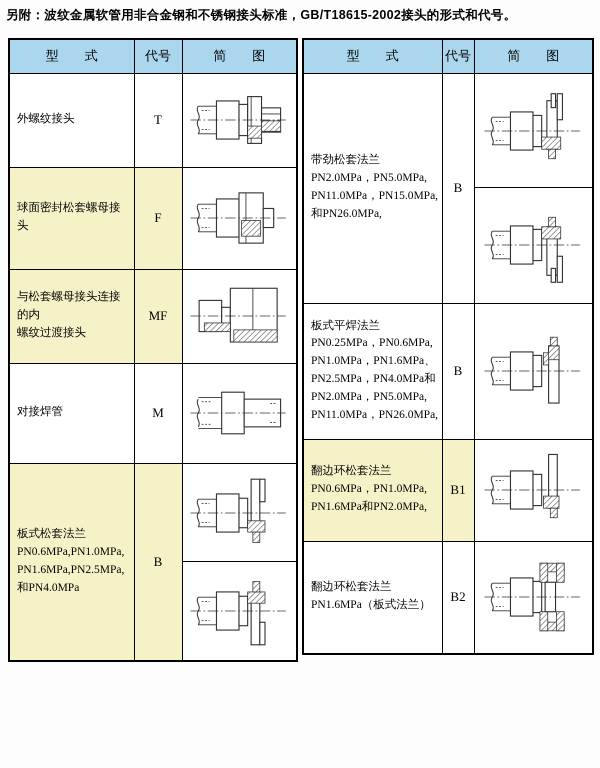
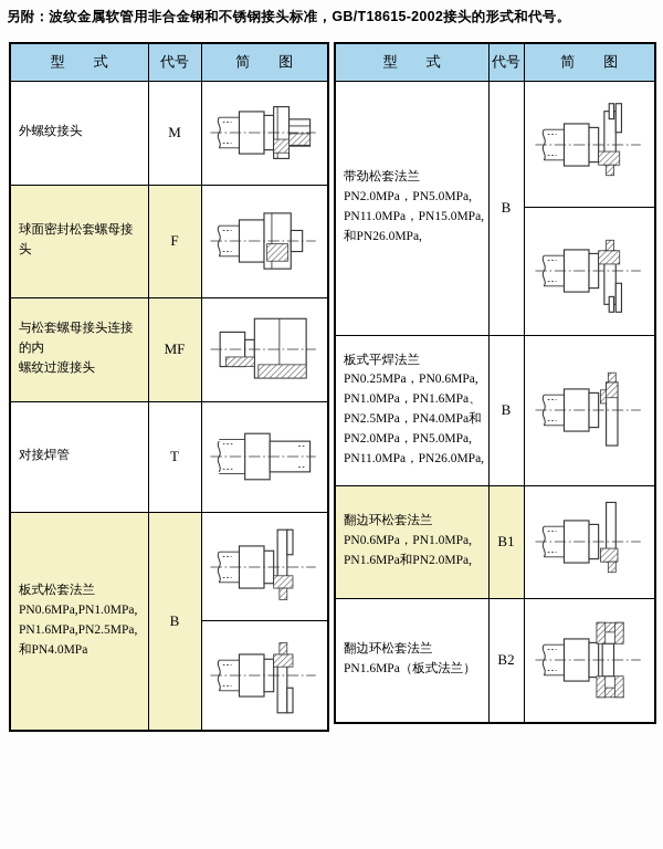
  另附：波纹金属软管用非合金钢和不锈钢接头标准，GB/T18615-2002接头的形式和代号。
  型 式	代号	简 图
- 外螺纹接头	T
+ 外螺纹接头	M
  球面密封松套螺母接头	F
  与松套螺母接头连接的内 螺纹过渡接头	MF
- 对接焊管	M
+ 对接焊管	T
  板式松套法兰 PN0.6MPa,PN1.0MPa, PN1.6MPa,PN2.5MPa, 和PN4.0MPa	B
  型 式	代号	简 图
  带劲松套法兰 PN2.0MPa，PN5.0MPa, PN11.0MPa，PN15.0MPa, 和PN26.0MPa,	B
  板式平焊法兰 PN0.25MPa，PN0.6MPa, PN1.0MPa，PN1.6MPa、 PN2.5MPa，PN4.0MPa和 PN2.0MPa，PN5.0MPa, PN11.0MPa，PN26.0MPa,	B
  翻边环松套法兰 PN0.6MPa，PN1.0MPa, PN1.6MPa和PN2.0MPa,	B1
  翻边环松套法兰 PN1.6MPa（板式法兰）	B2
